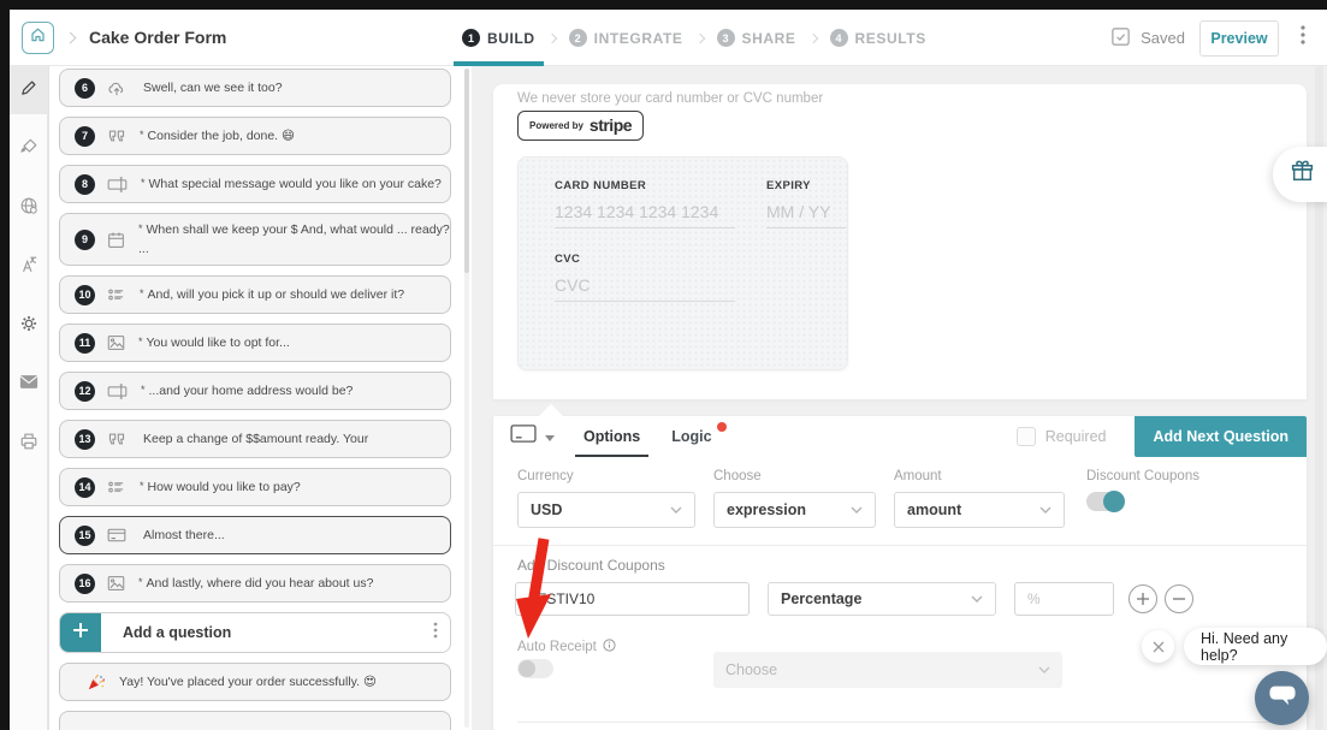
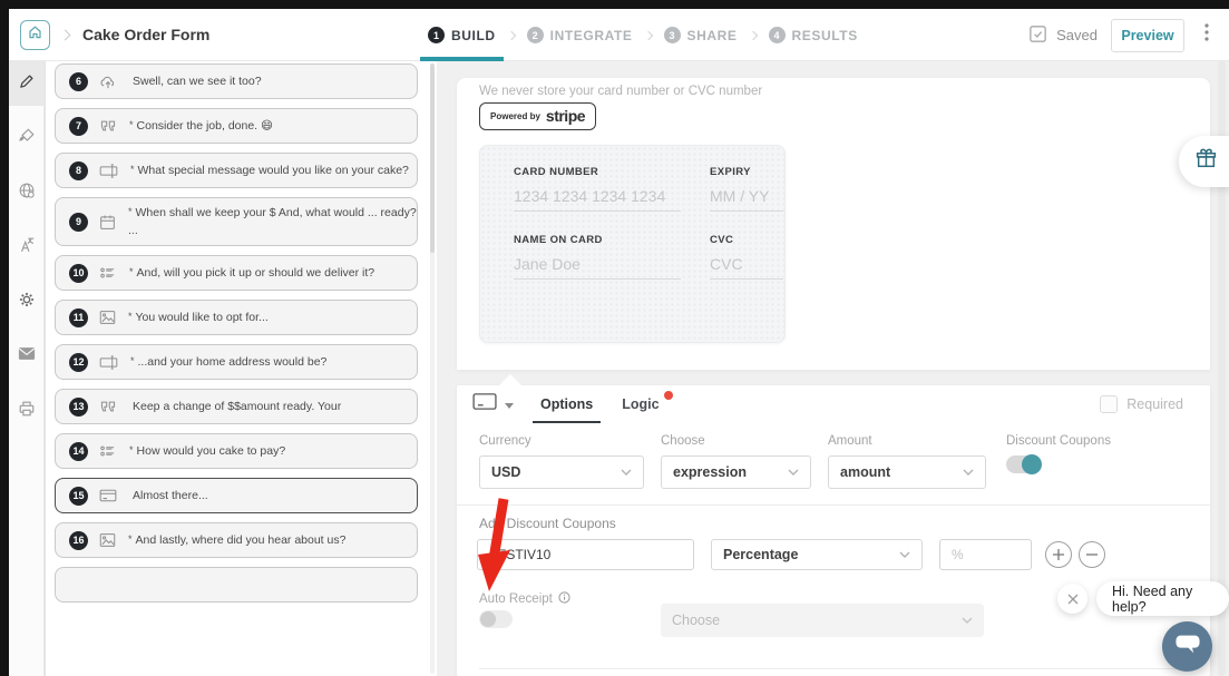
  Cake Order Form
  1
  BUILD
  2
  INTEGRATE
  3
  SHARE
  4
  RESULTS
  Saved
  Preview
  6
  Swell, can we see it too?
  7
  *
  Consider the job, done. 😄
  8
  *
  What special message would you like on your cake?
  9
  *
  When shall we keep your $ And, what would ... ready?
  ...
  10
  *
  And, will you pick it up or should we deliver it?
  11
  *
  You would like to opt for...
  12
  *
  ...and your home address would be?
  13
  Keep a change of $$amount ready. Your
  14
  *
- How would you like to pay?
+ How would you cake to pay?
  15
  Almost there...
  16
  *
  And lastly, where did you hear about us?
- Add a question
- Yay! You've placed your order successfully. 😍
  We never store your card number or CVC number
  Powered by
  stripe
  CARD NUMBER
  1234 1234 1234 1234
  EXPIRY
  MM / YY
+ NAME ON CARD
+ Jane Doe
  CVC
  CVC
  Options
  Logic
  Required
- Add Next Question
  Currency
  USD
  Choose
  expression
  Amount
  amount
  Discount Coupons
  Ad Discount Coupons
  STIV10
  Percentage
  %
  Auto Receipt
  Choose
  Hi. Need any help?
